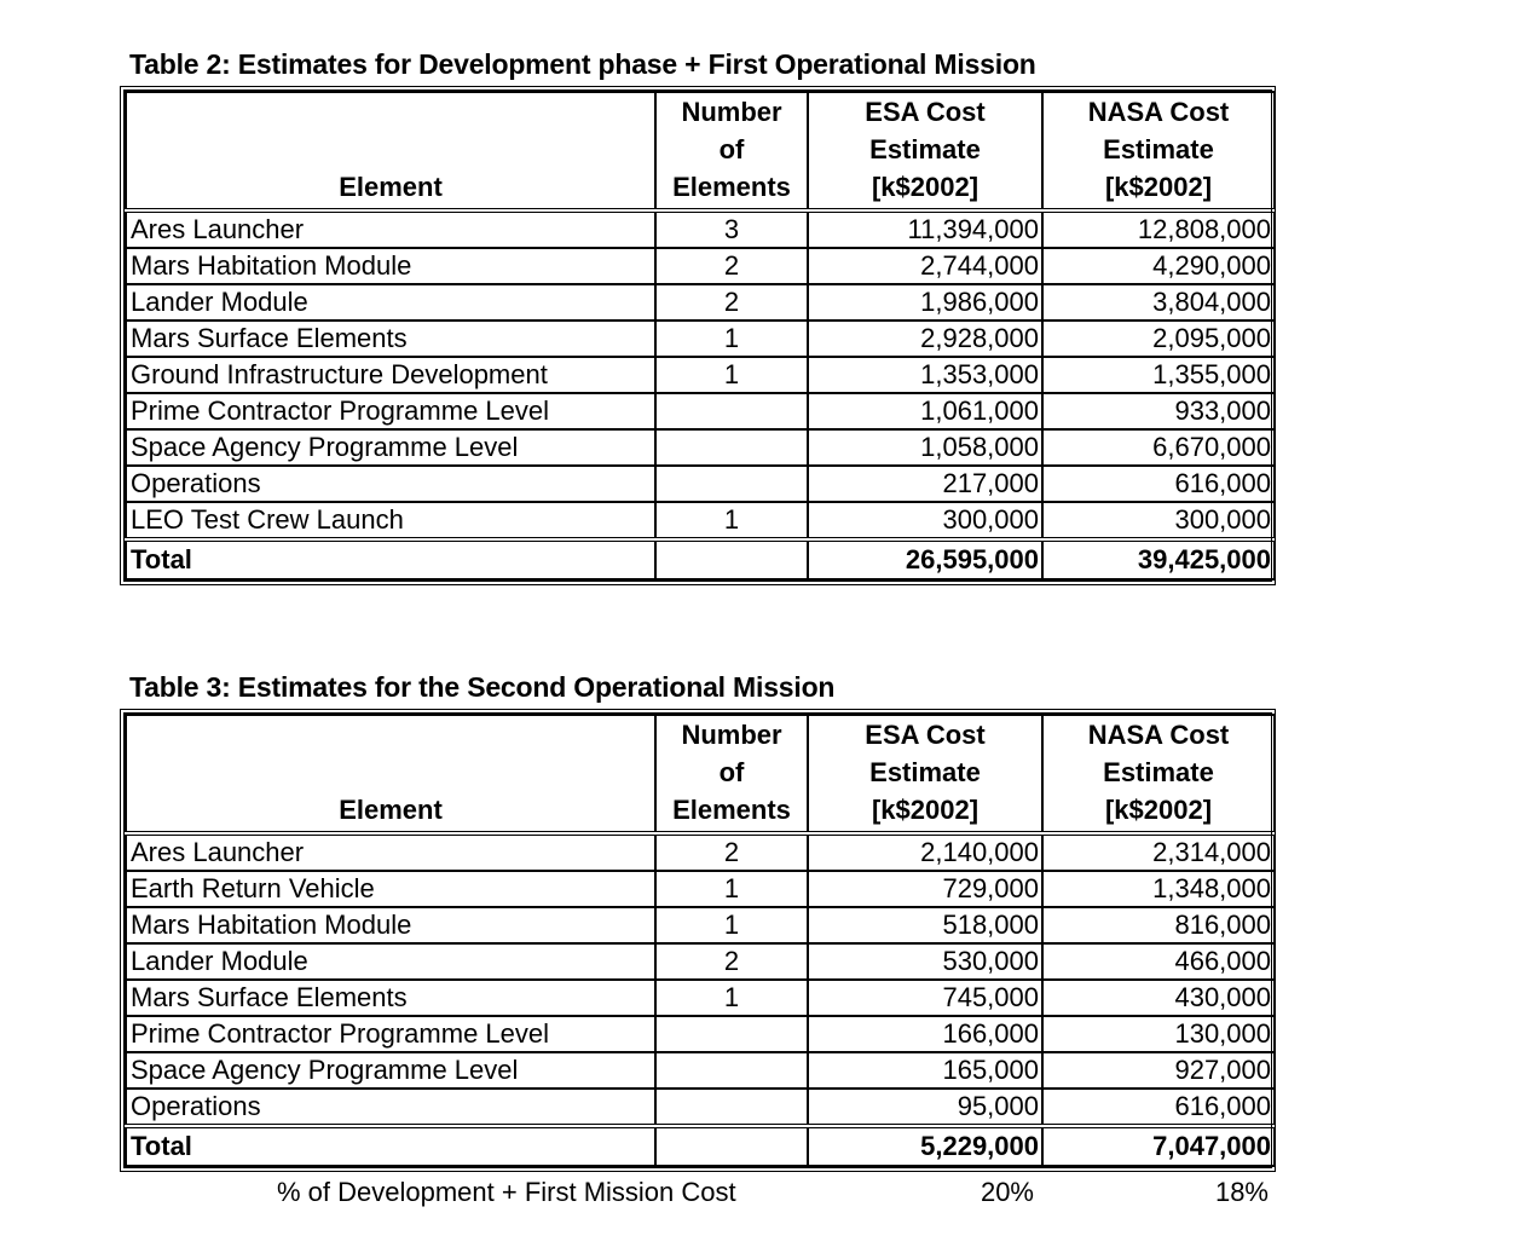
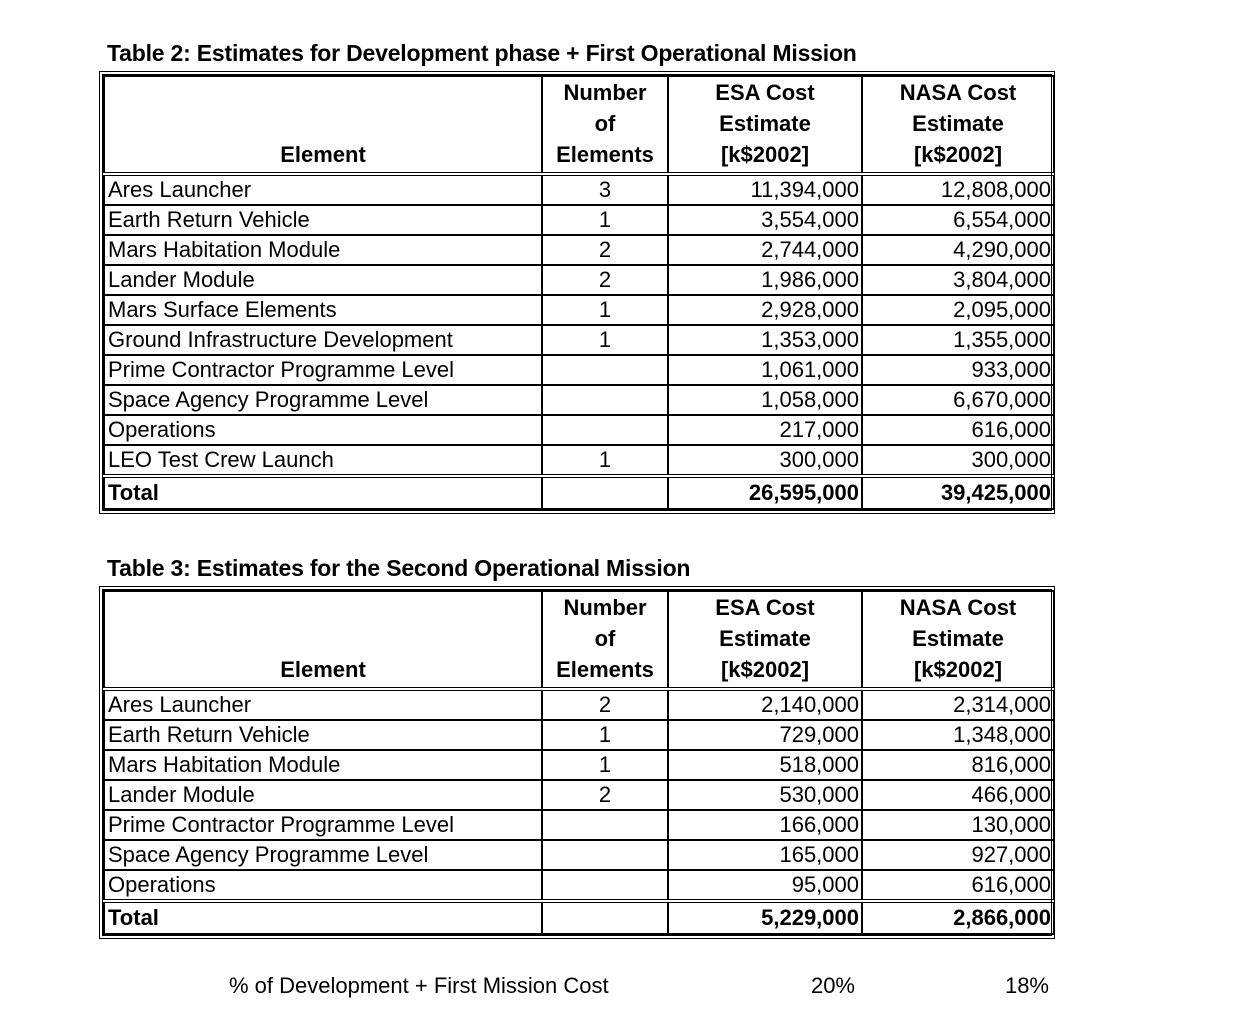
  Table 2: Estimates for Development phase + First Operational Mission
  Element	NumberofElements	ESA CostEstimate[k$2002]	NASA CostEstimate[k$2002]
  Ares Launcher	3	11,394,000	12,808,000
+ Earth Return Vehicle	1	3,554,000	6,554,000
  Mars Habitation Module	2	2,744,000	4,290,000
  Lander Module	2	1,986,000	3,804,000
  Mars Surface Elements	1	2,928,000	2,095,000
  Ground Infrastructure Development	1	1,353,000	1,355,000
  Prime Contractor Programme Level		1,061,000	933,000
  Space Agency Programme Level		1,058,000	6,670,000
  Operations		217,000	616,000
  LEO Test Crew Launch	1	300,000	300,000
  Total		26,595,000	39,425,000
  Table 3: Estimates for the Second Operational Mission
  Element	NumberofElements	ESA CostEstimate[k$2002]	NASA CostEstimate[k$2002]
  Ares Launcher	2	2,140,000	2,314,000
  Earth Return Vehicle	1	729,000	1,348,000
  Mars Habitation Module	1	518,000	816,000
  Lander Module	2	530,000	466,000
- Mars Surface Elements	1	745,000	430,000
  Prime Contractor Programme Level		166,000	130,000
  Space Agency Programme Level		165,000	927,000
  Operations		95,000	616,000
- Total		5,229,000	7,047,000
+ Total		5,229,000	2,866,000
  % of Development + First Mission Cost
  20%
  18%
